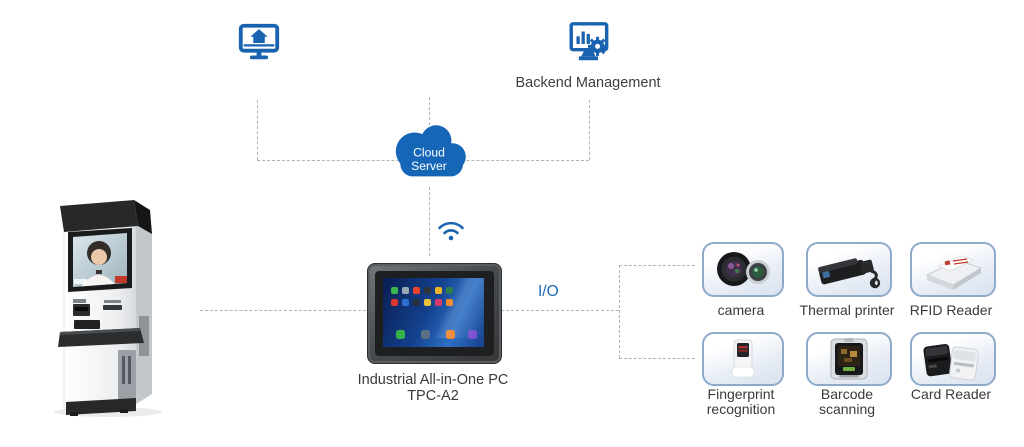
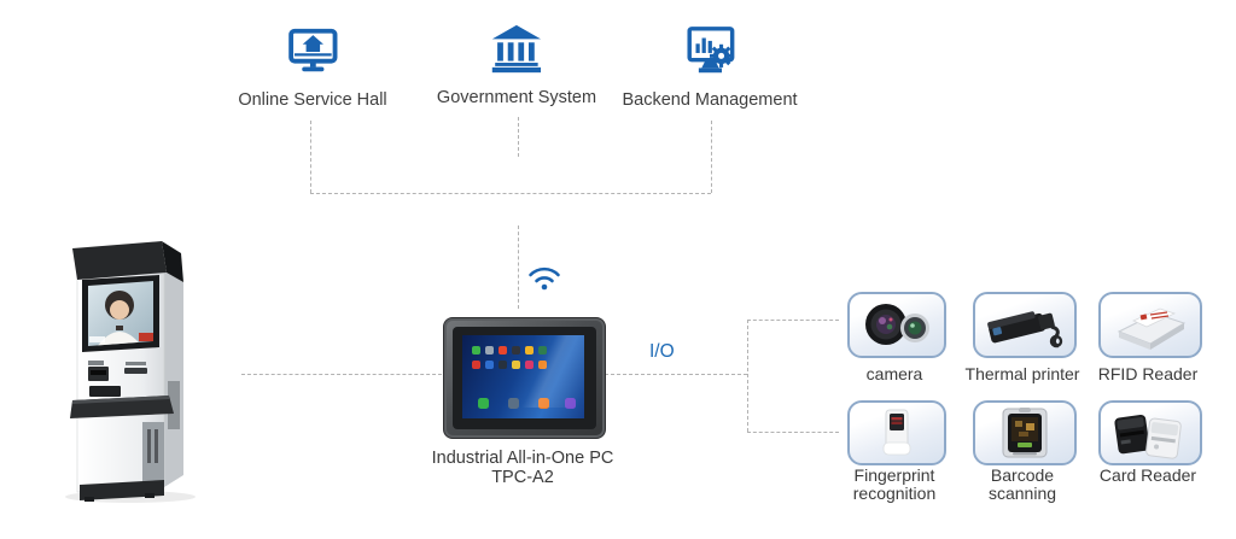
+ Online Service Hall
+ Government System
  Backend Management
- Cloud
- Server
  I/O
  Industrial All-in-One PC
  TPC-A2
  camera
  Thermal printer
  RFID Reader
  Fingerprint
  recognition
  Barcode
  scanning
  Card Reader
